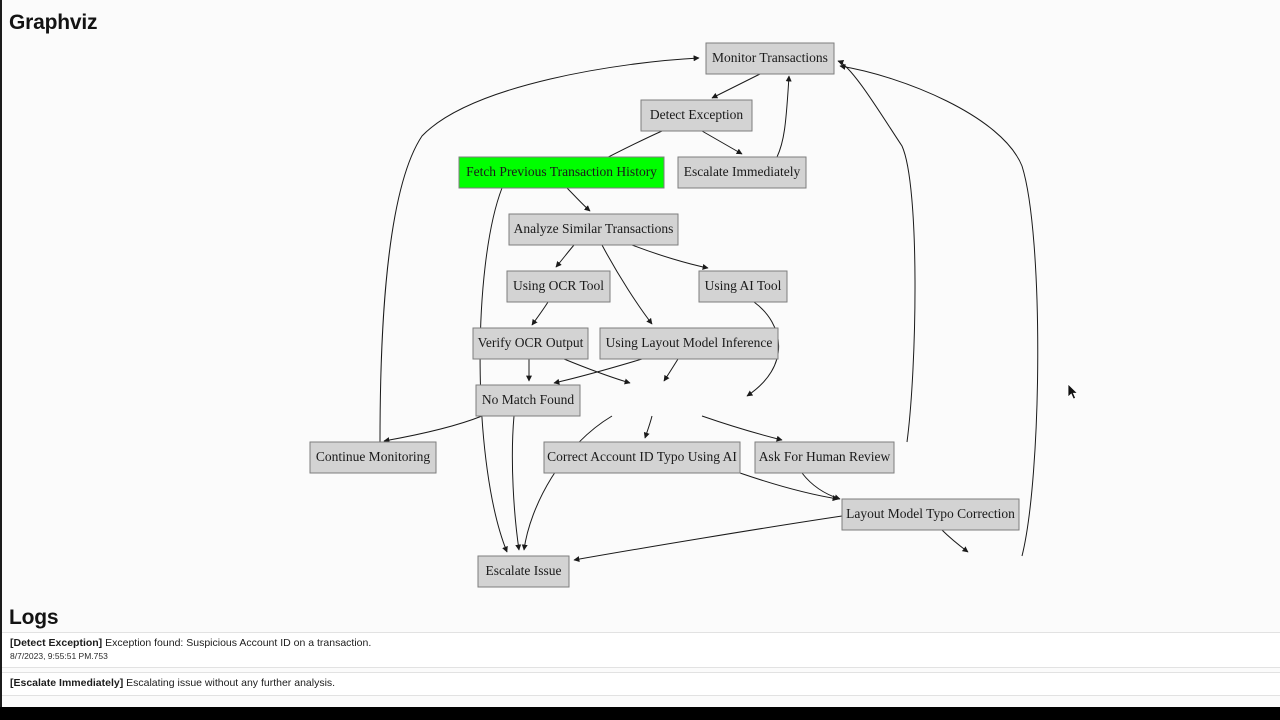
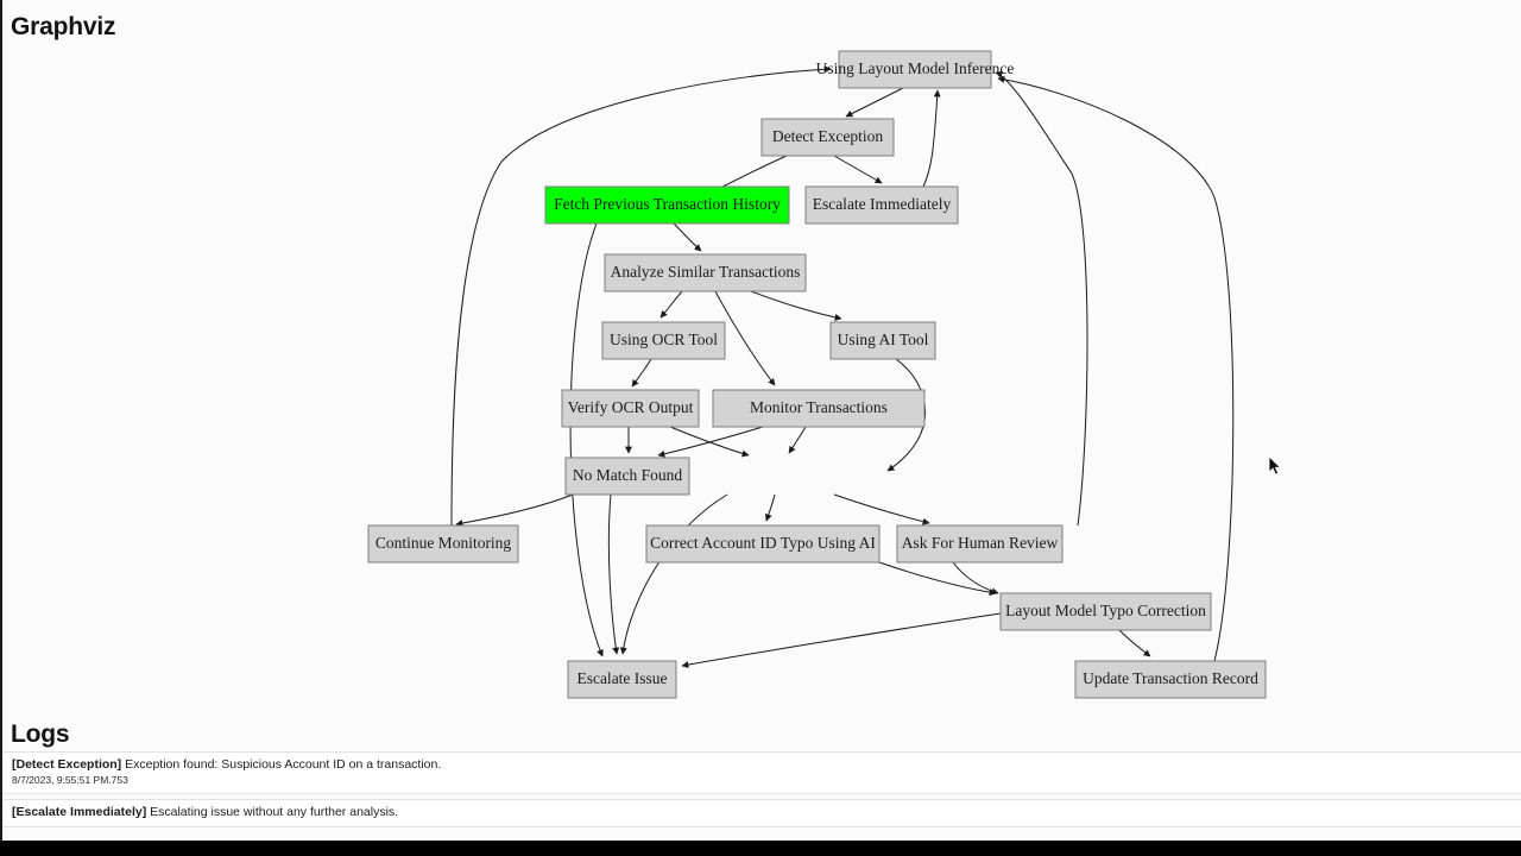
  Graphviz
- Monitor Transactions
+ Using Layout Model Inference
  Detect Exception
  Fetch Previous Transaction History
  Escalate Immediately
  Analyze Similar Transactions
  Using OCR Tool
  Using AI Tool
  Verify OCR Output
- Using Layout Model Inference
+ Monitor Transactions
  No Match Found
  Continue Monitoring
  Correct Account ID Typo Using AI
  Ask For Human Review
  Layout Model Typo Correction
  Escalate Issue
+ Update Transaction Record
  Logs
  [Detect Exception] Exception found: Suspicious Account ID on a transaction.
  8/7/2023, 9:55:51 PM.753
  [Escalate Immediately] Escalating issue without any further analysis.
